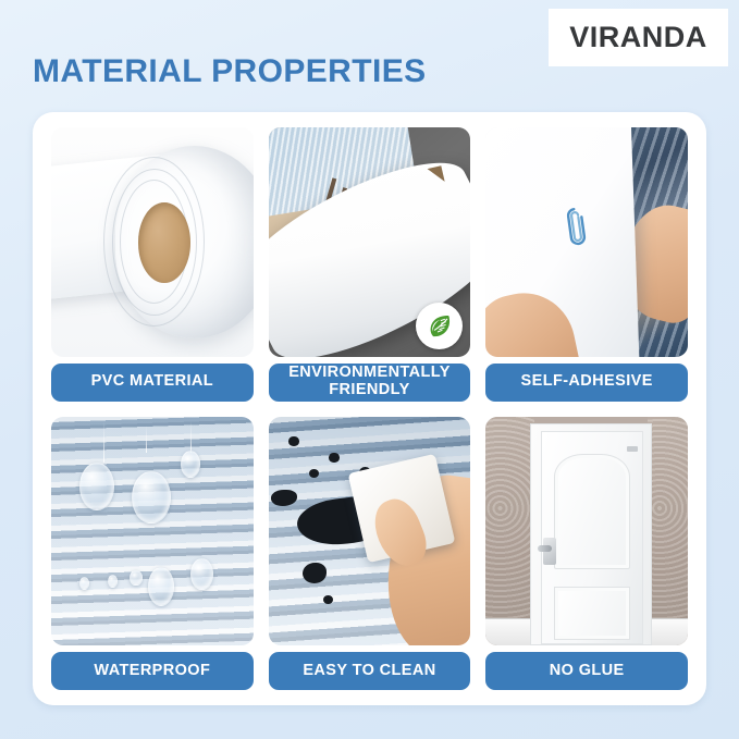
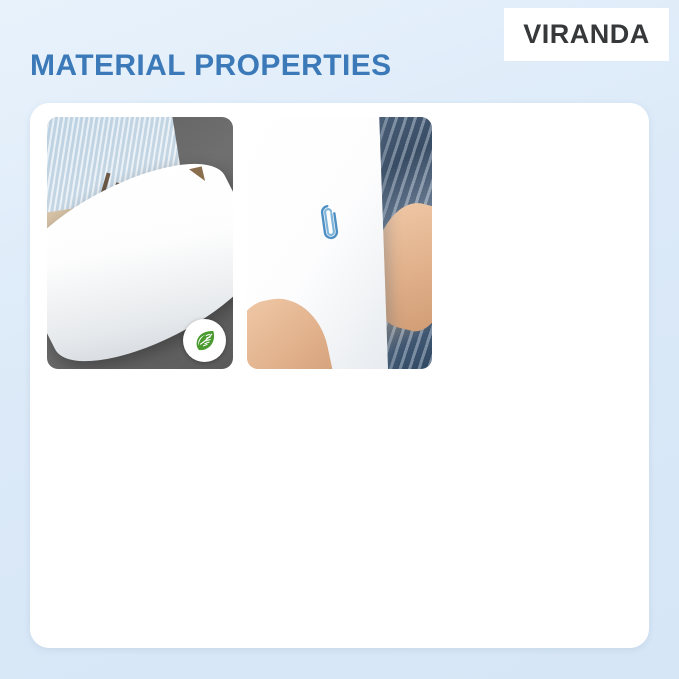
  VIRANDA
  MATERIAL PROPERTIES
- PVC MATERIAL
- ENVIRONMENTALLY FRIENDLY
- SELF-ADHESIVE
- WATERPROOF
- EASY TO CLEAN
- NO GLUE
